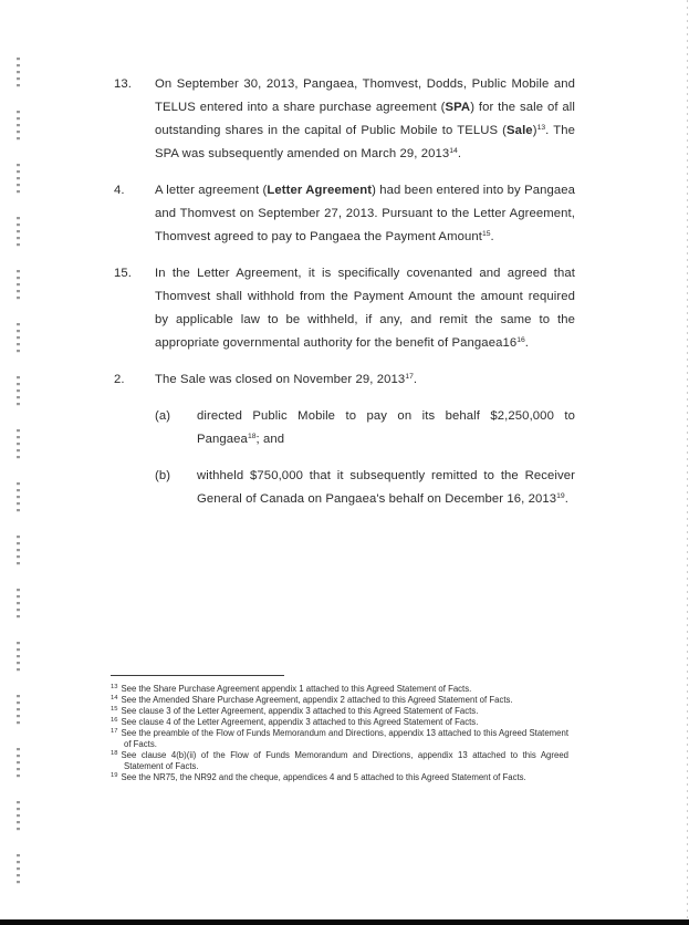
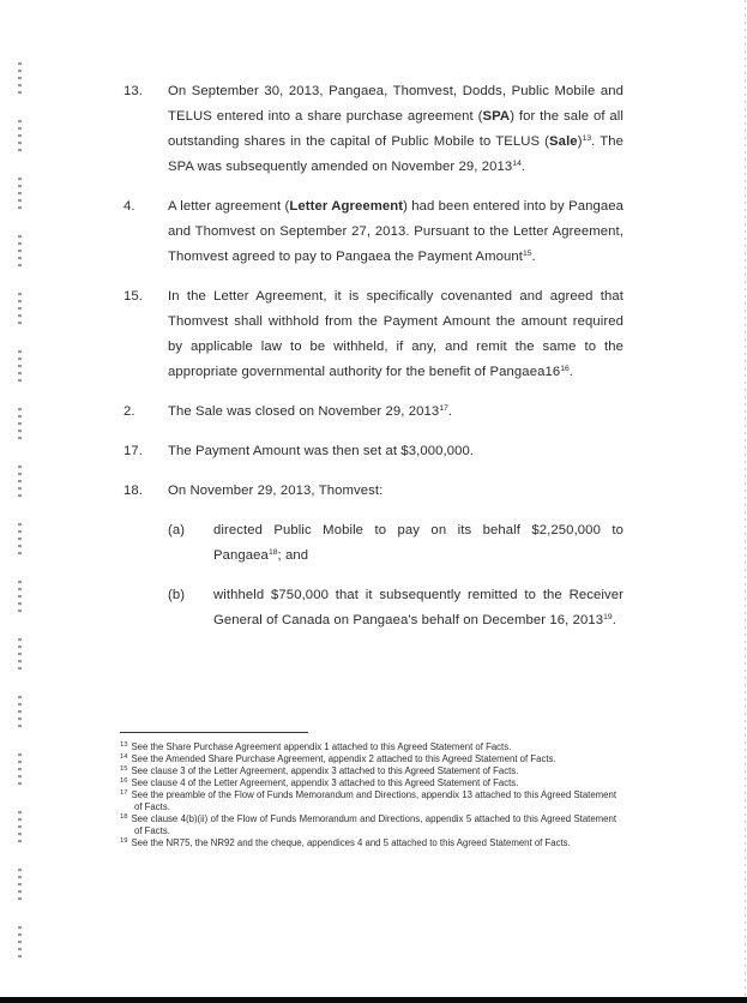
  13.
- On September 30, 2013, Pangaea, Thomvest, Dodds, Public Mobile and TELUS entered into a share purchase agreement (SPA) for the sale of all outstanding shares in the capital of Public Mobile to TELUS (Sale) . The SPA was subsequently amended on March 29, 2013 .
+ On September 30, 2013, Pangaea, Thomvest, Dodds, Public Mobile and TELUS entered into a share purchase agreement (SPA) for the sale of all outstanding shares in the capital of Public Mobile to TELUS (Sale) . The SPA was subsequently amended on November 29, 2013 .
  4.
  A letter agreement (Letter Agreement) had been entered into by Pangaea and Thomvest on September 27, 2013. Pursuant to the Letter Agreement, Thomvest agreed to pay to Pangaea the Payment Amount .
  15.
  In the Letter Agreement, it is specifically covenanted and agreed that Thomvest shall withhold from the Payment Amount the amount required by applicable law to be withheld, if any, and remit the same to the appropriate governmental authority for the benefit of Pangaea16 .
  2.
  The Sale was closed on November 29, 2013 .
+ 17.
+ The Payment Amount was then set at $3,000,000.
+ 18.
+ On November 29, 2013, Thomvest:
  (a)
  directed Public Mobile to pay on its behalf $2,250,000 to Pangaea ; and
  (b)
  withheld $750,000 that it subsequently remitted to the Receiver General of Canada on Pangaea's behalf on December 16, 2013 .
  See the Share Purchase Agreement appendix 1 attached to this Agreed Statement of Facts.
  See the Amended Share Purchase Agreement, appendix 2 attached to this Agreed Statement of Facts.
  See clause 3 of the Letter Agreement, appendix 3 attached to this Agreed Statement of Facts.
  See clause 4 of the Letter Agreement, appendix 3 attached to this Agreed Statement of Facts.
  See the preamble of the Flow of Funds Memorandum and Directions, appendix 13 attached to this Agreed Statement of Facts.
- See clause 4(b)(ii) of the Flow of Funds Memorandum and Directions, appendix 13 attached to this Agreed Statement of Facts.
+ See clause 4(b)(ii) of the Flow of Funds Memorandum and Directions, appendix 5 attached to this Agreed Statement of Facts.
  See the NR75, the NR92 and the cheque, appendices 4 and 5 attached to this Agreed Statement of Facts.
